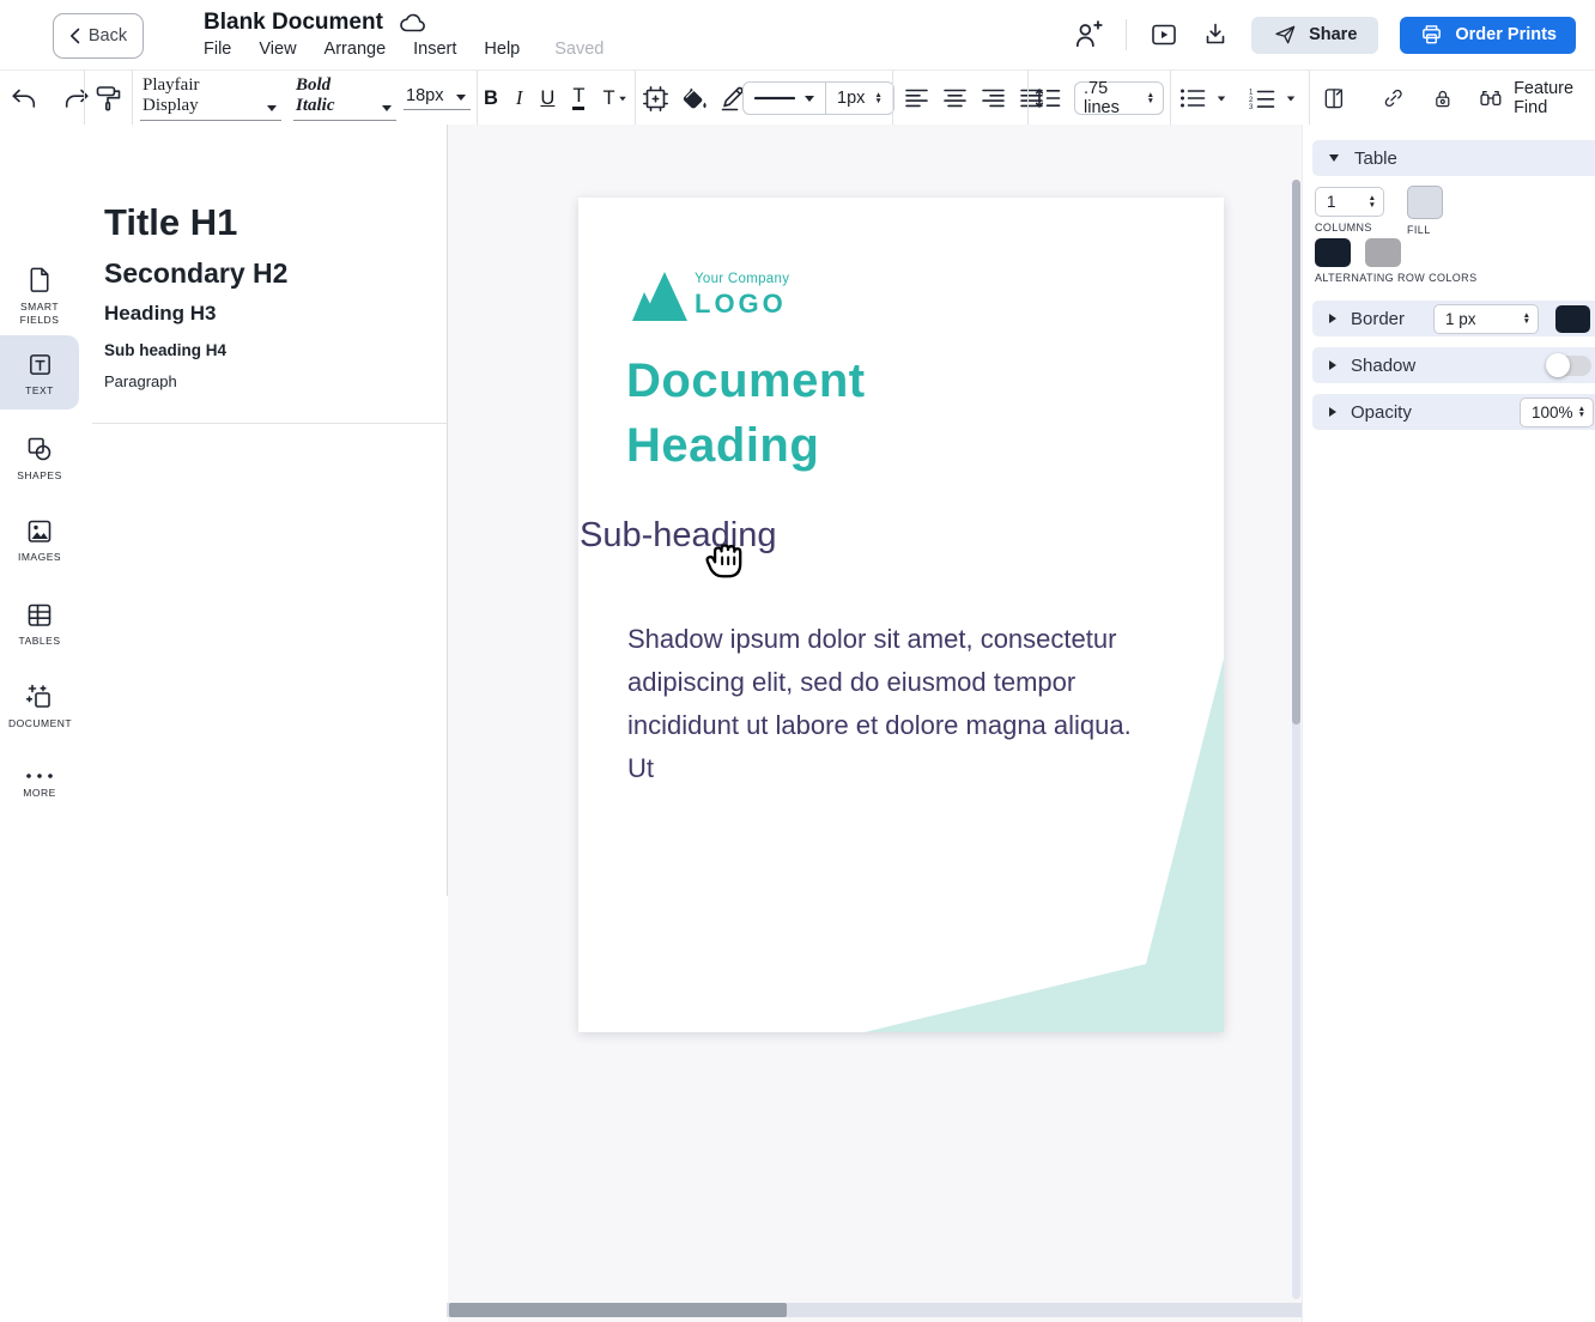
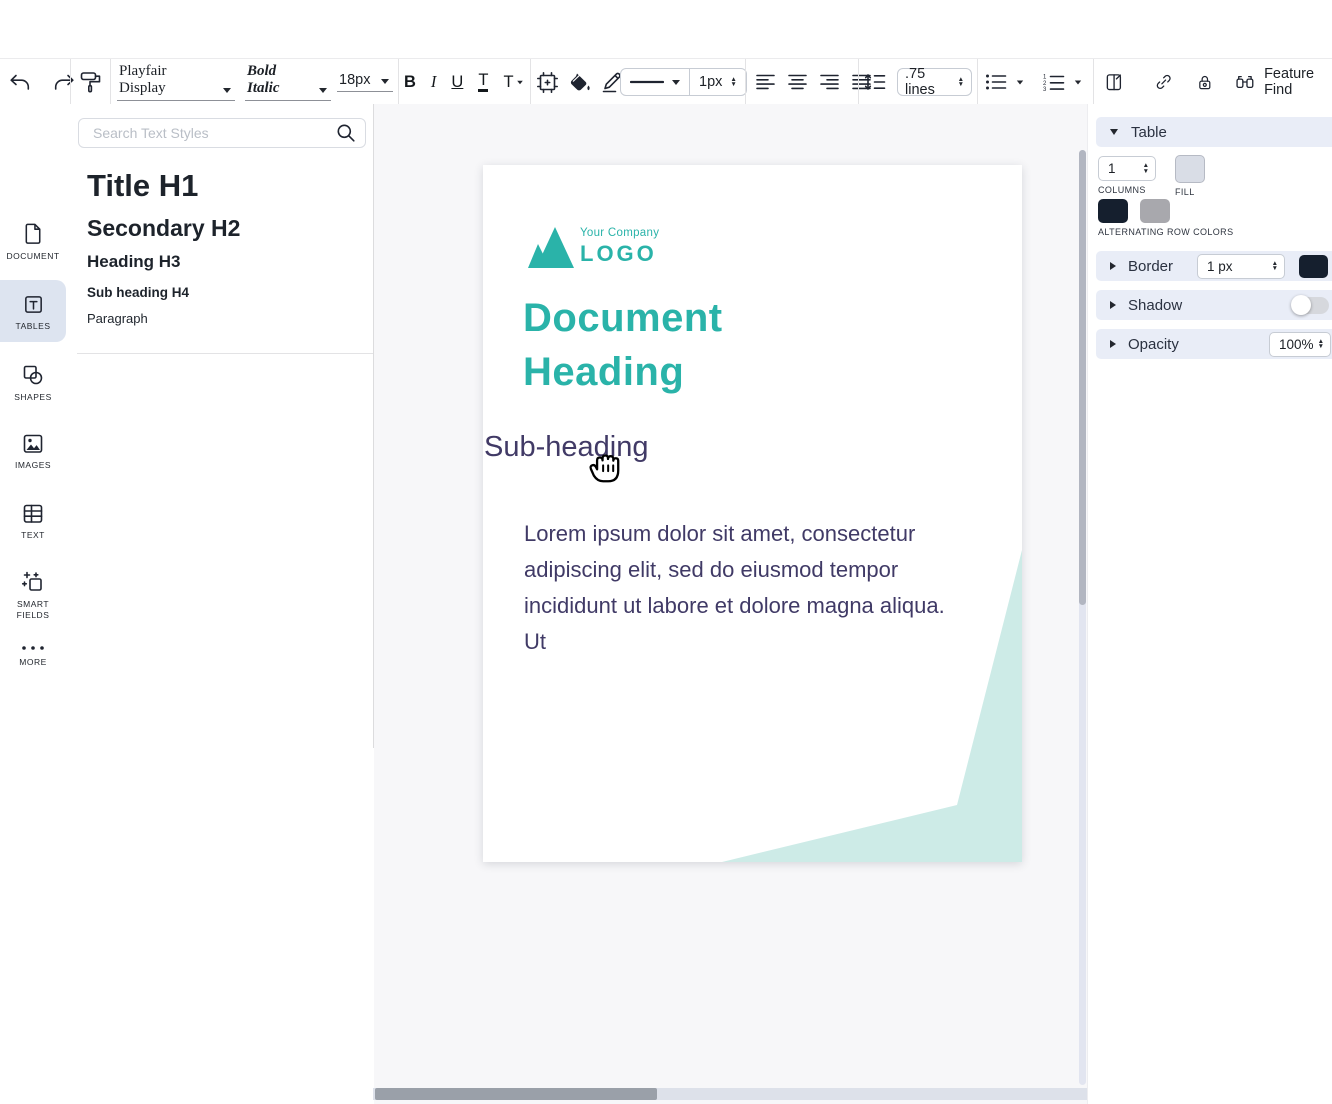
- Back
- Blank Document
- File
- View
- Arrange
- Insert
- Help
- Saved
- Share
- Order Prints
  Playfair Display
  Bold Italic
  18px
  B
  I
  U
  T
  T
  1px
  .75 lines
  Feature Find
- SMART FIELDS
+ DOCUMENT
- TEXT
+ TABLES
  SHAPES
  IMAGES
- TABLES
+ TEXT
- DOCUMENT
+ SMART FIELDS
  MORE
+ Search Text Styles
  Title H1
  Secondary H2
  Heading H3
  Sub heading H4
  Paragraph
  Your Company
  LOGO
  Document Heading
  Sub-heading
- Shadow ipsum dolor sit amet, consectetur adipiscing elit, sed do eiusmod tempor incididunt ut labore et dolore magna aliqua. Ut
+ Lorem ipsum dolor sit amet, consectetur adipiscing elit, sed do eiusmod tempor incididunt ut labore et dolore magna aliqua. Ut
  Table
  1
  COLUMNS
  FILL
  ALTERNATING ROW COLORS
  Border
  1 px
  Shadow
  Opacity
  100%
